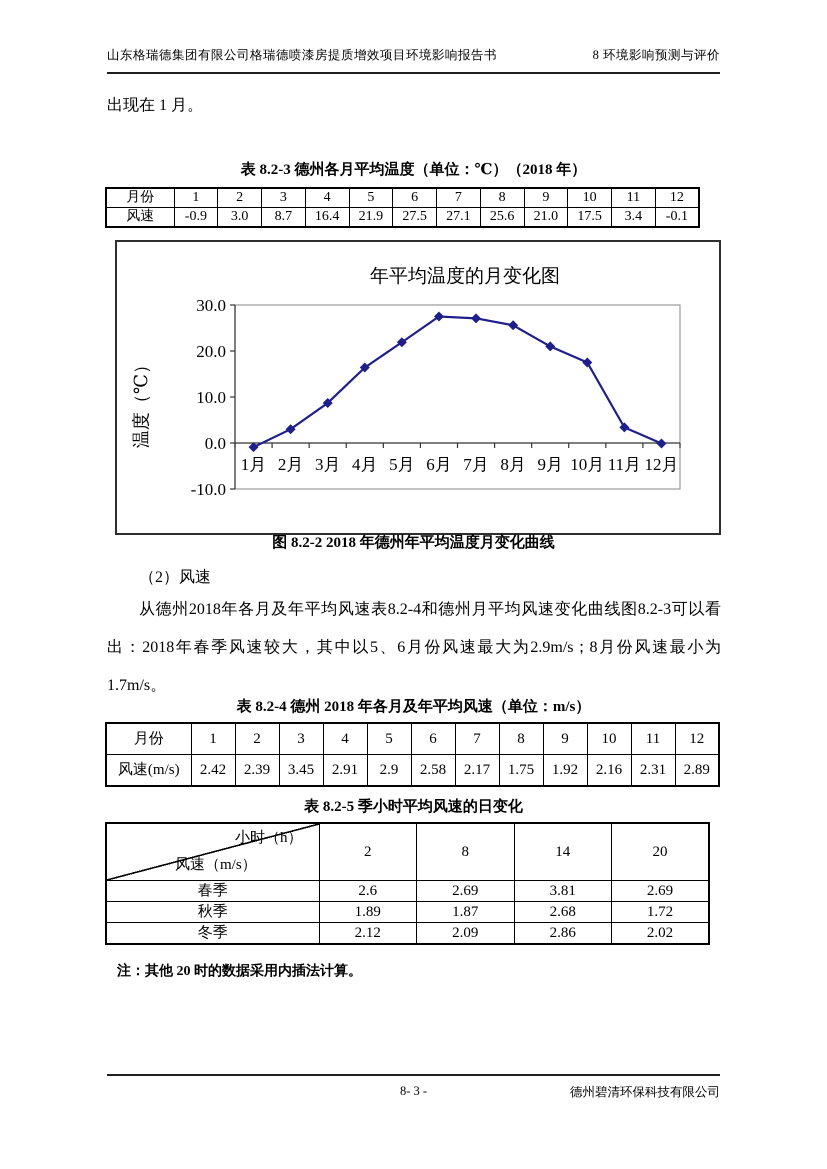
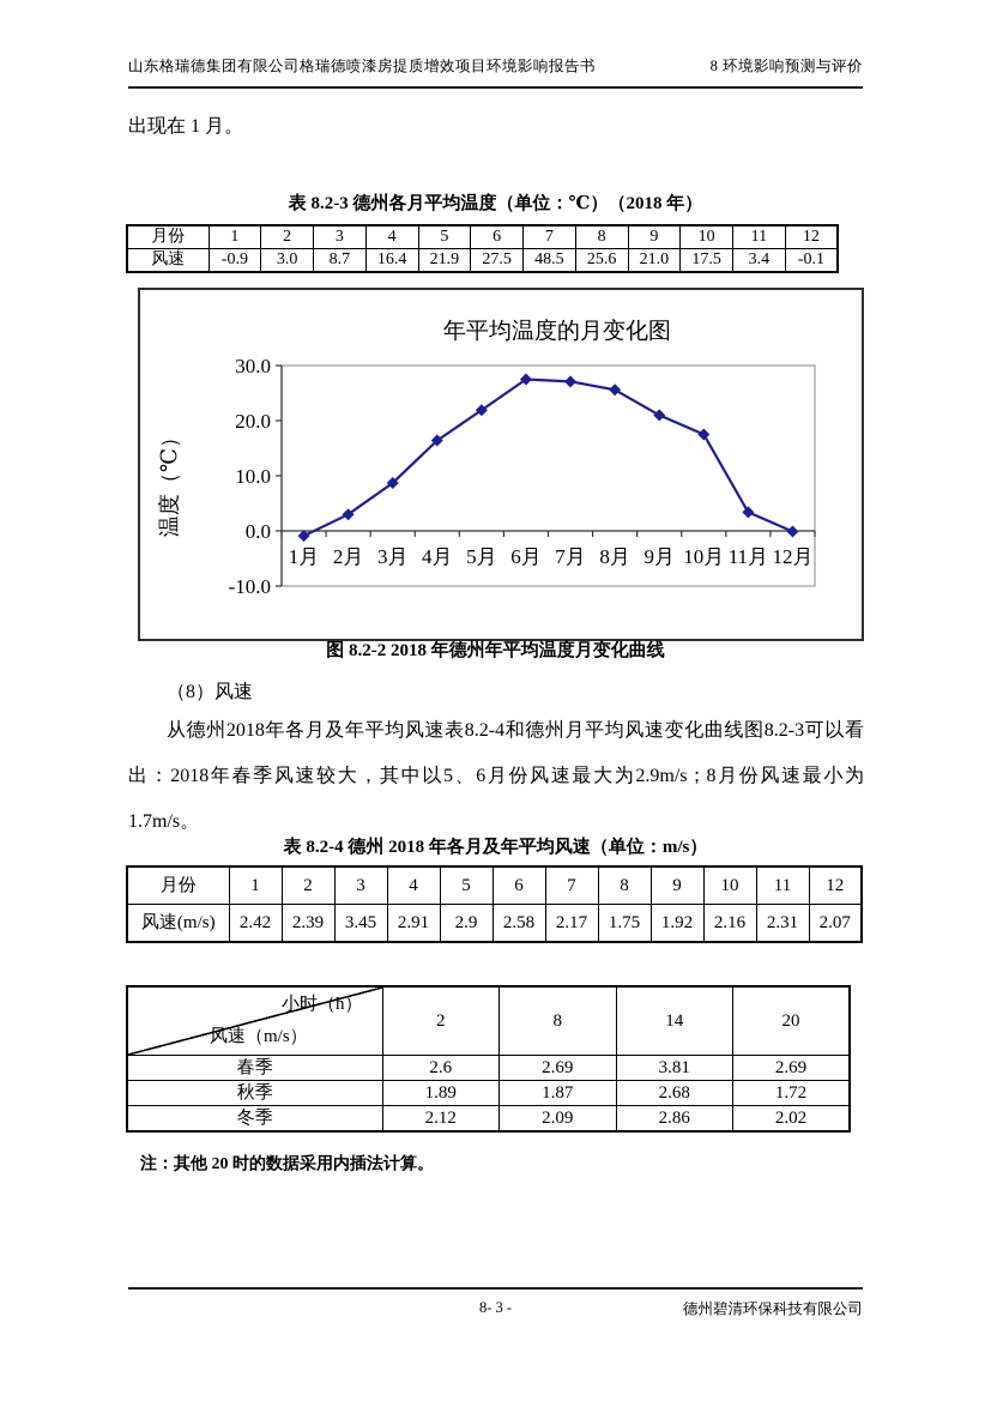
  山东格瑞德集团有限公司格瑞德喷漆房提质增效项目环境影响报告书
  8 环境影响预测与评价
  出现在 1 月。
  表 8.2-3 德州各月平均温度（单位：℃）（2018 年）
  月份	1	2	3	4	5	6	7	8	9	10	11	12
- 风速	-0.9	3.0	8.7	16.4	21.9	27.5	27.1	25.6	21.0	17.5	3.4	-0.1
+ 风速	-0.9	3.0	8.7	16.4	21.9	27.5	48.5	25.6	21.0	17.5	3.4	-0.1
  年平均温度的月变化图
  30.0
  20.0
  10.0
  0.0
  -10.0
  1月
  2月
  3月
  4月
  5月
  6月
  7月
  8月
  9月
  10月
  11月
  12月
  图 8.2-2 2018 年德州年平均温度月变化曲线
- （2）风速
+ （8）风速
  从德州2018年各月及年平均风速表8.2-4和德州月平均风速变化曲线图8.2-3可以看出：2018年春季风速较大，其中以5、6月份风速最大为2.9m/s；8月份风速最小为1.7m/s。
  表 8.2-4 德州 2018 年各月及年平均风速（单位：m/s）
  月份	1	2	3	4	5	6	7	8	9	10	11	12
- 风速(m/s)	2.42	2.39	3.45	2.91	2.9	2.58	2.17	1.75	1.92	2.16	2.31	2.89
+ 风速(m/s)	2.42	2.39	3.45	2.91	2.9	2.58	2.17	1.75	1.92	2.16	2.31	2.07
- 表 8.2-5 季小时平均风速的日变化
  小时（h） 风速（m/s）	2	8	14	20
  春季	2.6	2.69	3.81	2.69
  秋季	1.89	1.87	2.68	1.72
  冬季	2.12	2.09	2.86	2.02
  注：其他 20 时的数据采用内插法计算。
  8- 3 -
  德州碧清环保科技有限公司
